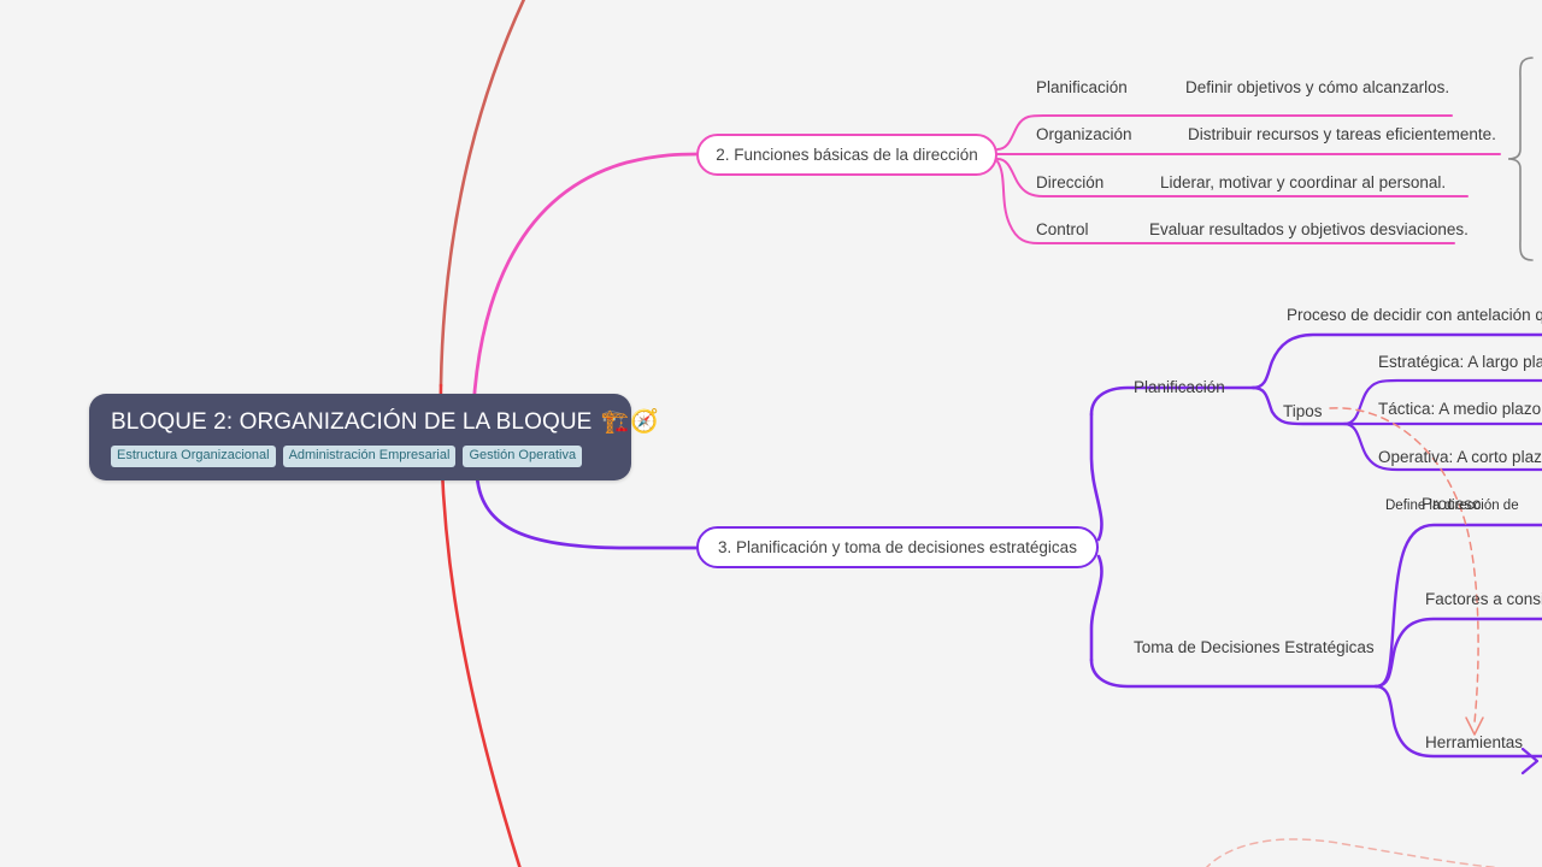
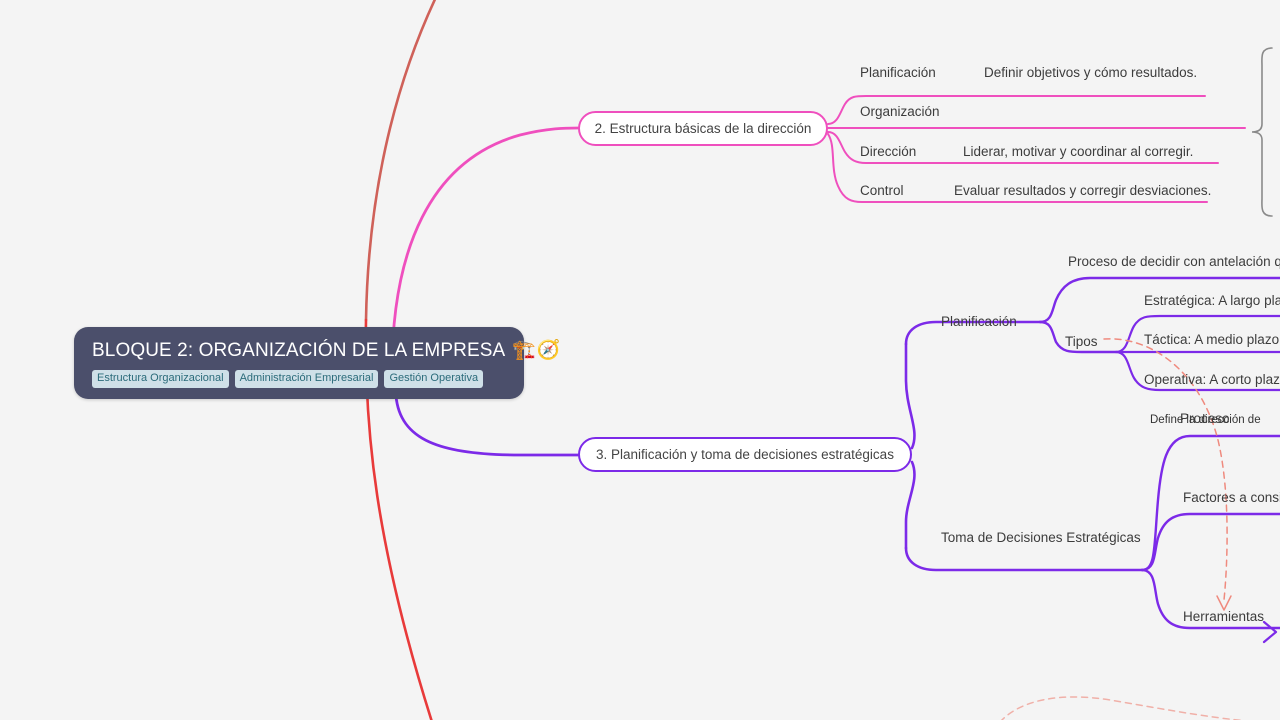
- BLOQUE 2: ORGANIZACIÓN DE LA BLOQUE
+ BLOQUE 2: ORGANIZACIÓN DE LA EMPRESA
  🏗️🧭
  Estructura Organizacional
  Administración Empresarial
  Gestión Operativa
- 2. Funciones básicas de la dirección
+ 2. Estructura básicas de la dirección
  3. Planificación y toma de decisiones estratégicas
  Planificación
- Definir objetivos y cómo alcanzarlos.
+ Definir objetivos y cómo resultados.
  Organización
- Distribuir recursos y tareas eficientemente.
  Dirección
- Liderar, motivar y coordinar al personal.
+ Liderar, motivar y coordinar al corregir.
  Control
- Evaluar resultados y objetivos desviaciones.
+ Evaluar resultados y corregir desviaciones.
  Planificación
  Proceso de decidir con antelación q
  Tipos
  Estratégica: A largo pla
  Táctica: A medio plazo
  Operativa: A corto plaz
  Toma de Decisiones Estratégicas
  Define la dirección de
  Proceso
  Factores a cons
  Herramientas
